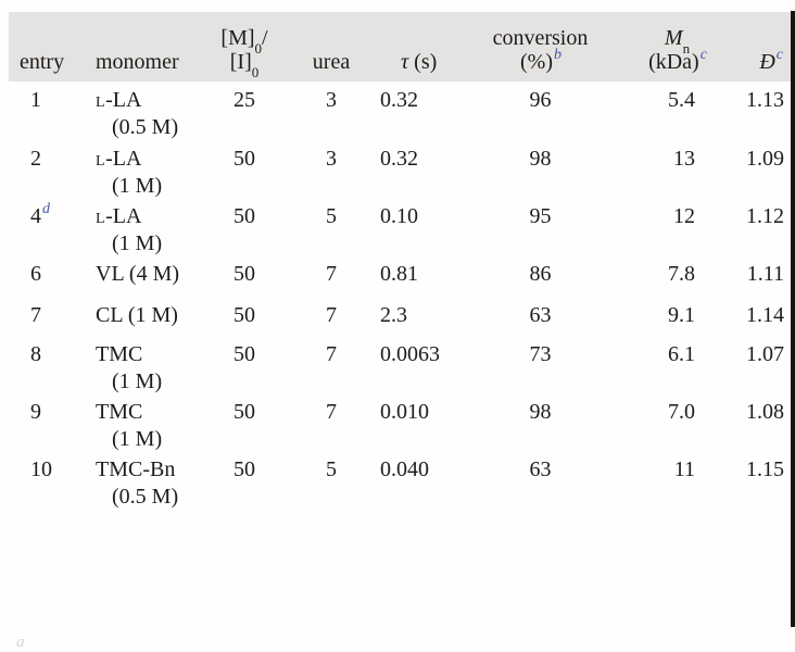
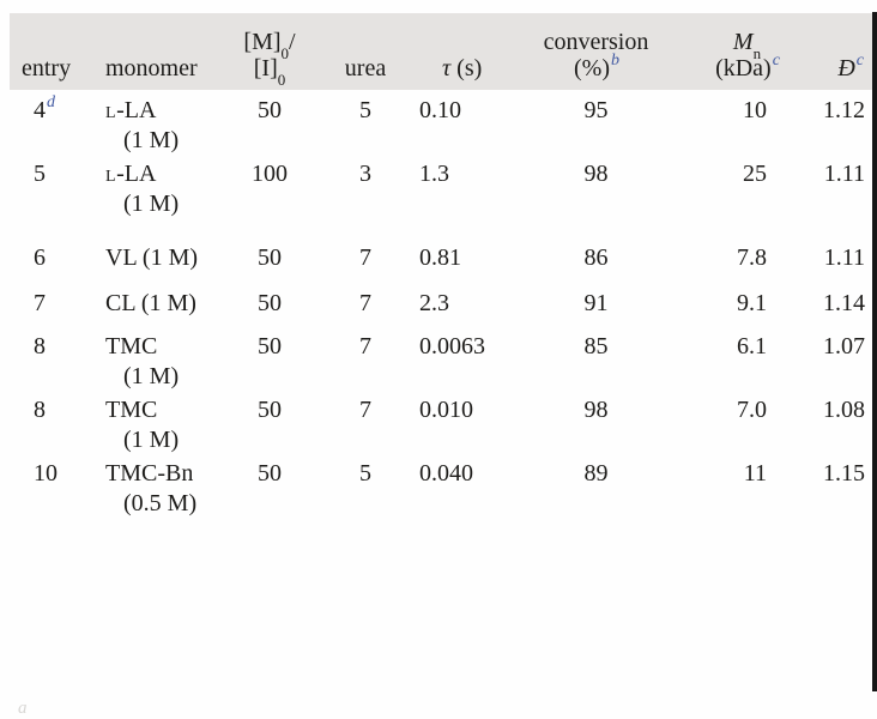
  entry	monomer	[M]0/ [I]0	urea	τ (s)	conversion (%)b	Mn (kDa)c	Đc
- 1	L-LA(0.5 M)	25	3	0.32	96	5.4	1.13
- 2	L-LA(1 M)	50	3	0.32	98	13	1.09
- 4d	L-LA(1 M)	50	5	0.10	95	12	1.12
+ 4d	L-LA(1 M)	50	5	0.10	95	10	1.12
+ 5	L-LA(1 M)	100	3	1.3	98	25	1.11
- 6	VL (4 M)	50	7	0.81	86	7.8	1.11
+ 6	VL (1 M)	50	7	0.81	86	7.8	1.11
- 7	CL (1 M)	50	7	2.3	63	9.1	1.14
+ 7	CL (1 M)	50	7	2.3	91	9.1	1.14
- 8	TMC(1 M)	50	7	0.0063	73	6.1	1.07
+ 8	TMC(1 M)	50	7	0.0063	85	6.1	1.07
- 9	TMC(1 M)	50	7	0.010	98	7.0	1.08
+ 8	TMC(1 M)	50	7	0.010	98	7.0	1.08
- 10	TMC-Bn(0.5 M)	50	5	0.040	63	11	1.15
+ 10	TMC-Bn(0.5 M)	50	5	0.040	89	11	1.15
  a
